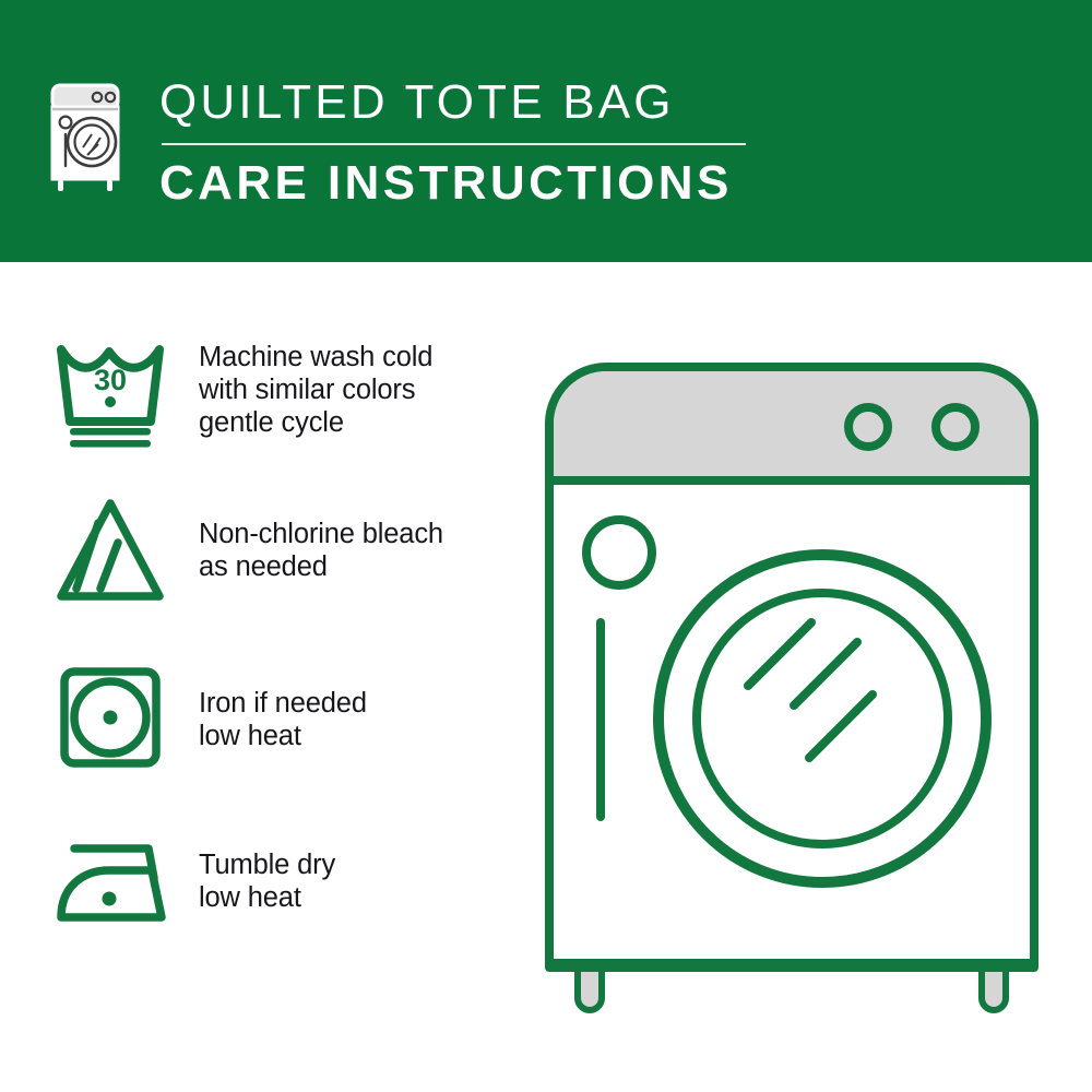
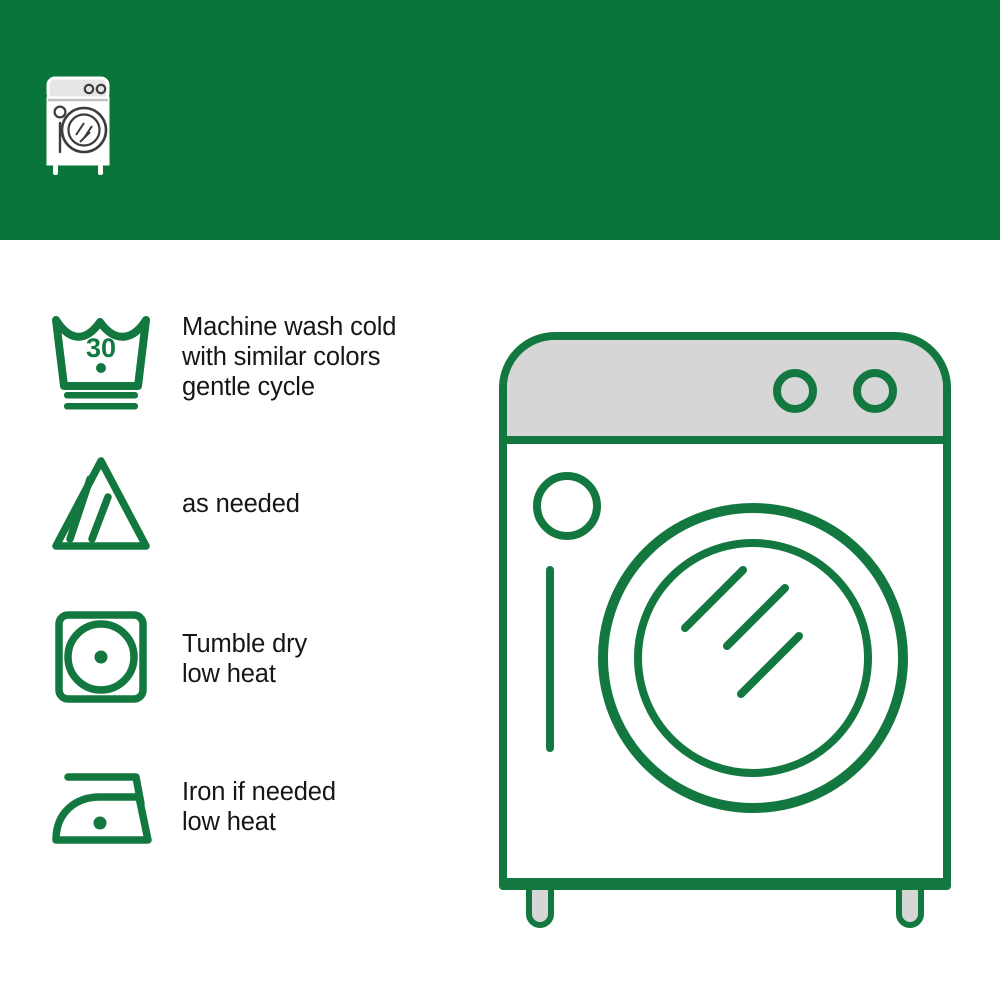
- QUILTED TOTE BAG
- CARE INSTRUCTIONS
  30
  Machine wash cold
  with similar colors
  gentle cycle
- Non-chlorine bleach
  as needed
- Iron if needed
+ Tumble dry
  low heat
- Tumble dry
+ Iron if needed
  low heat
